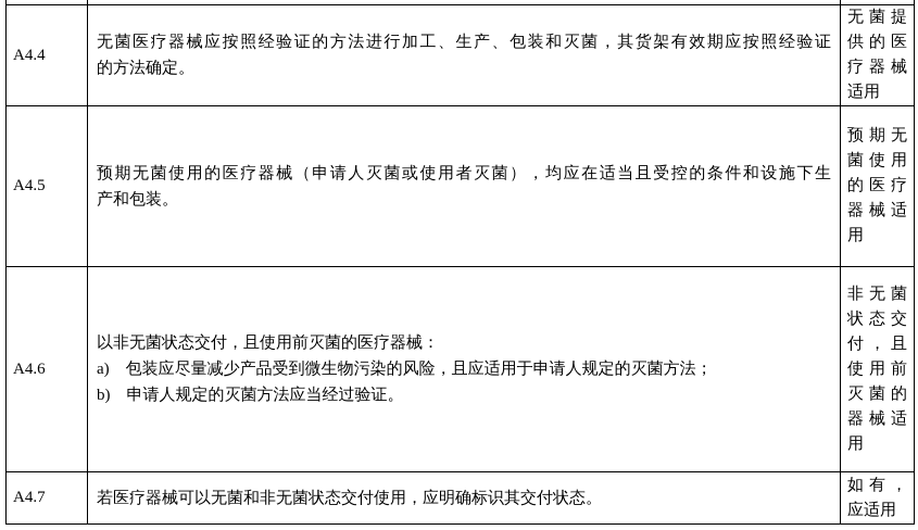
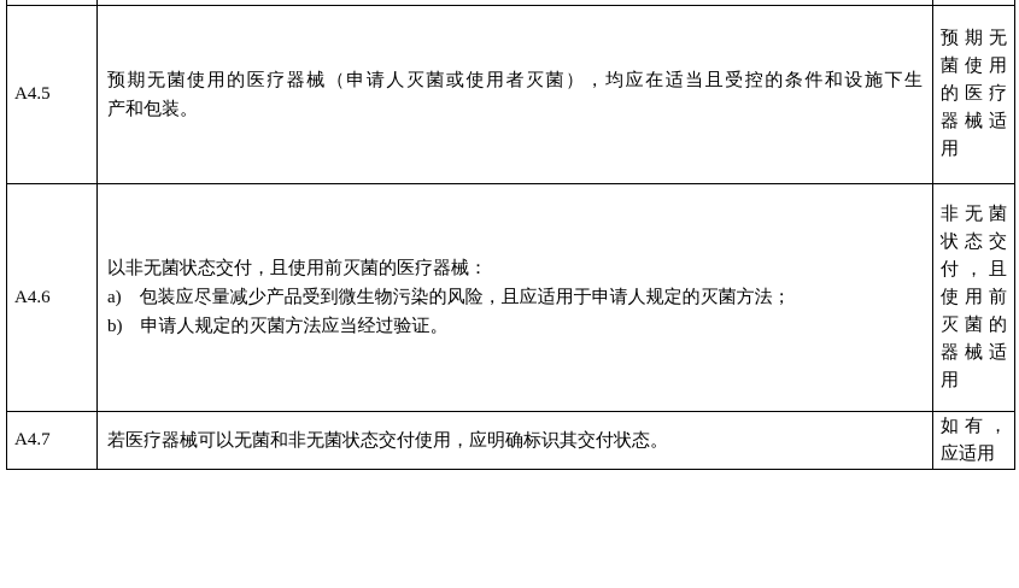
- A4.4	无菌医疗器械应按照经验证的方法进行加工、生产、包装和灭菌，其货架有效期应按照经验证的方法确定。	无菌提供的医疗器械适用
  A4.5	预期无菌使用的医疗器械（申请人灭菌或使用者灭菌），均应在适当且受控的条件和设施下生产和包装。	预期无菌使用的医疗器械适用
  A4.6	以非无菌状态交付，且使用前灭菌的医疗器械：a) 包装应尽量减少产品受到微生物污染的风险，且应适用于申请人规定的灭菌方法；b) 申请人规定的灭菌方法应当经过验证。	非无菌状态交付，且使用前灭菌的器械适用
  A4.7	若医疗器械可以无菌和非无菌状态交付使用，应明确标识其交付状态。	如有，应适用
